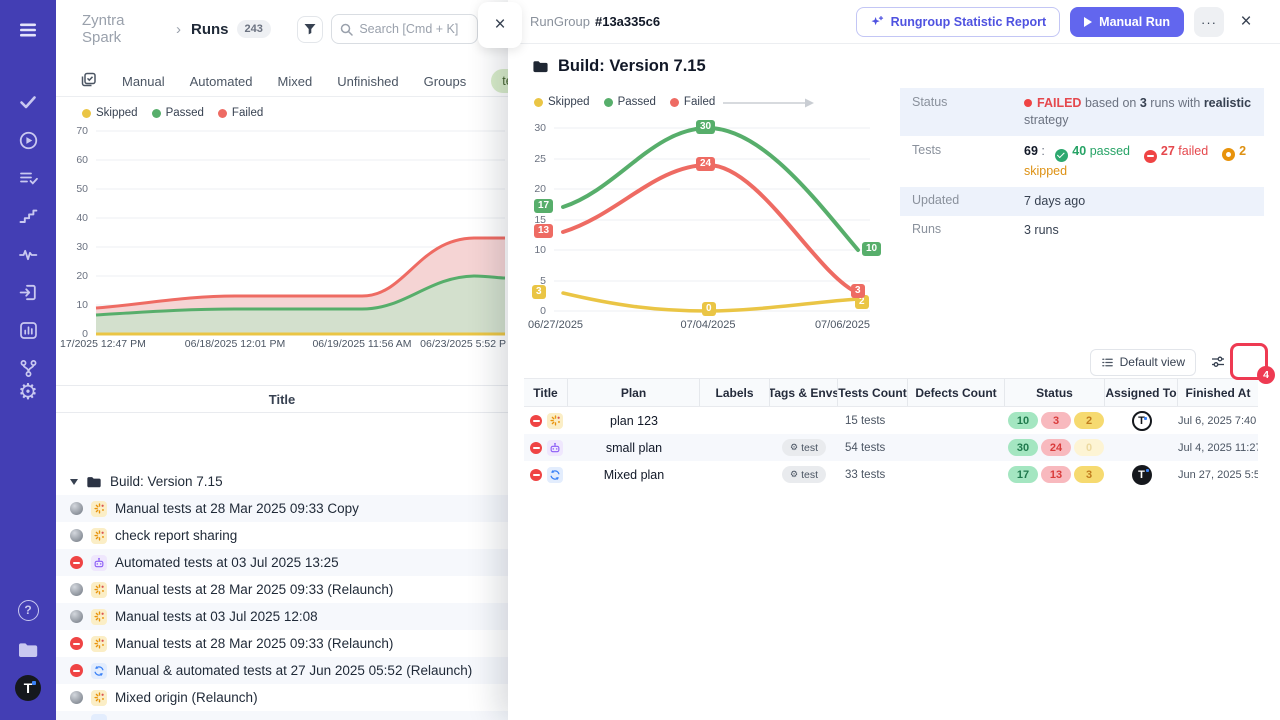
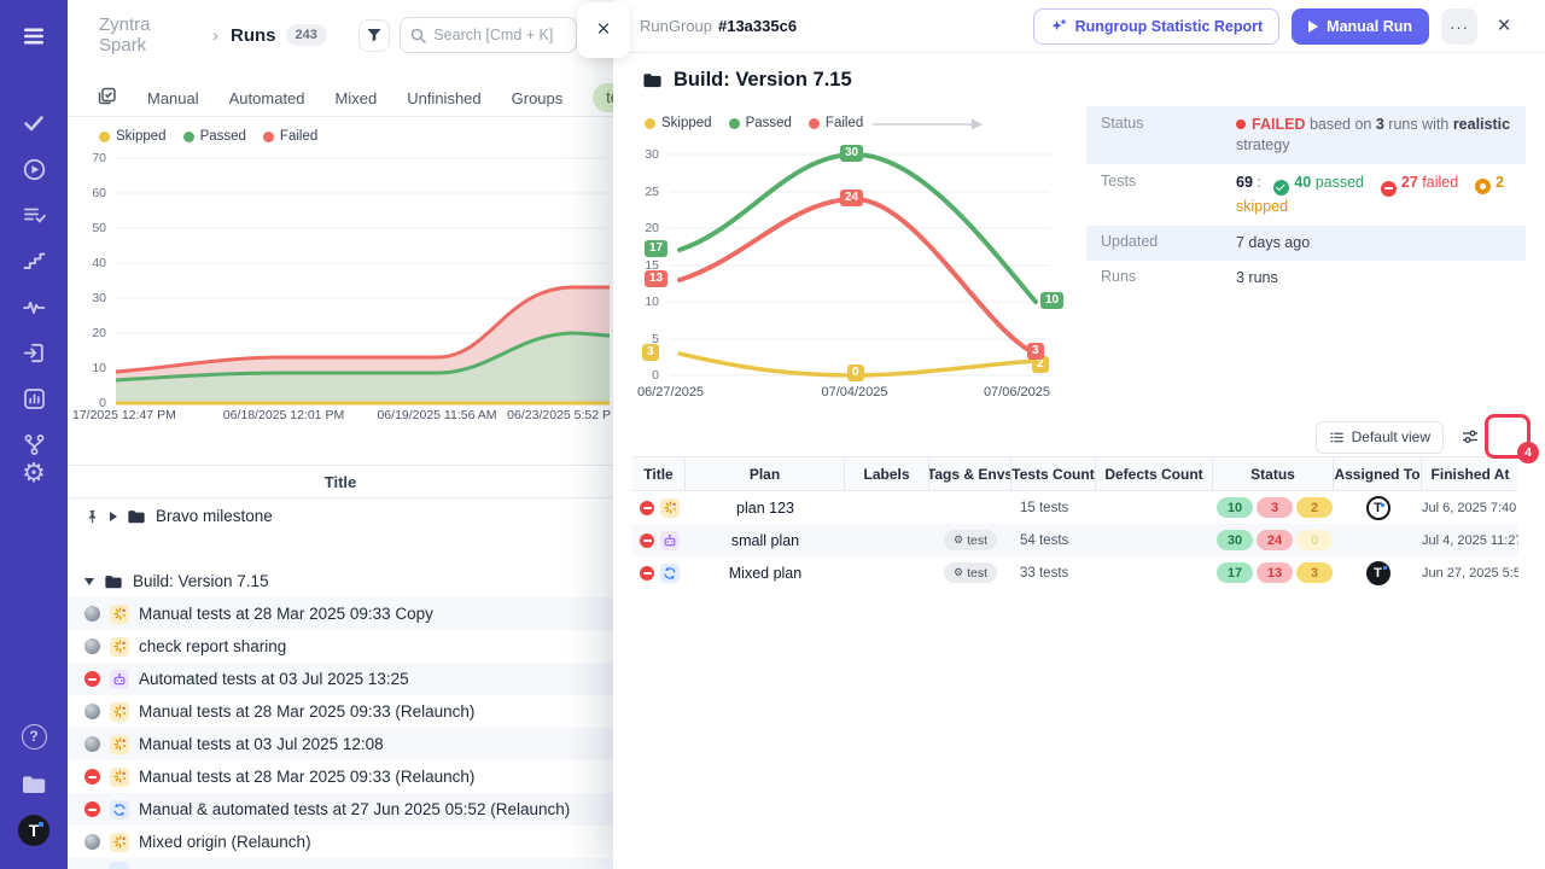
  ⚙
  ?
  T
  Zyntra Spark
  ›
  Runs
  243
  Search [Cmd + K]
  Manual
  Automated
  Mixed
  Unfinished
  Groups
  Skipped
  Passed
  Failed
  70
  60
  50
  40
  30
  20
  10
  0
  17/2025 12:47 PM
  06/18/2025 12:01 PM
  06/19/2025 11:56 AM
  06/23/2025 5:52 P
  Title
+ Bravo milestone
  Build: Version 7.15
  Manual tests at 28 Mar 2025 09:33 Copy
  check report sharing
  Automated tests at 03 Jul 2025 13:25
  Manual tests at 28 Mar 2025 09:33 (Relaunch)
  Manual tests at 03 Jul 2025 12:08
  Manual tests at 28 Mar 2025 09:33 (Relaunch)
  Manual & automated tests at 27 Jun 2025 05:52 (Relaunch)
  Mixed origin (Relaunch)
  RunGroup
  #13a335c6
  Rungroup Statistic Report
  Manual Run
  ···
  ×
  Build: Version 7.15
  Skipped
  Passed
  Failed
  30
  25
  20
  15
  10
  5
  0
  06/27/2025
  07/04/2025
  07/06/2025
  17
  30
  10
  13
  24
  3
  3
  0
  2
  Status
  FAILED based on 3 runs with realistic
  strategy
  Tests
  69 : 40 passed 27 failed 2
  skipped
  Updated
  7 days ago
  Runs
  3 runs
  Default view
  4
  Title
  Plan
  Labels
  Tags & Envs
  Tests Count
  Defects Count
  Status
  Assigned To
  Finished At
  plan 123
  15 tests
  10
  3
  2
  T
  Jul 6, 2025 7:40
  small plan
  ⚙
  test
  54 tests
  30
  24
  0
  Jul 4, 2025 11:2
  Mixed plan
  ⚙
  test
  33 tests
  17
  13
  3
  T
  Jun 27, 2025 5:5
  ×
